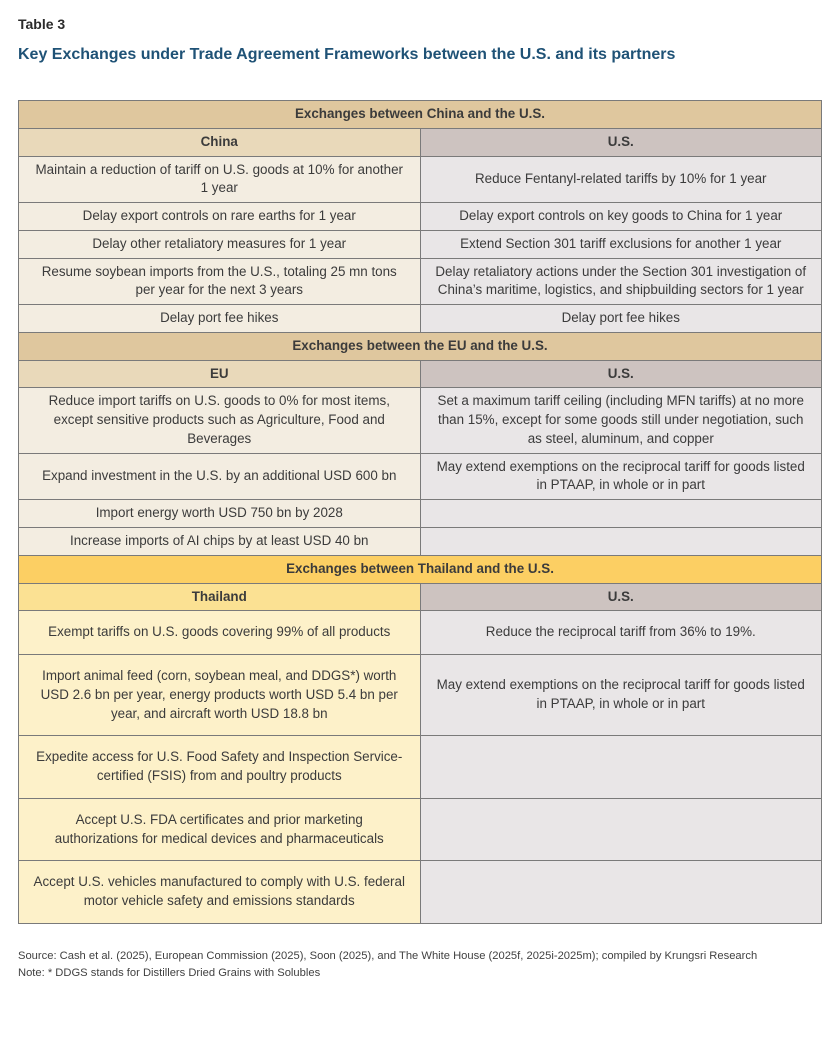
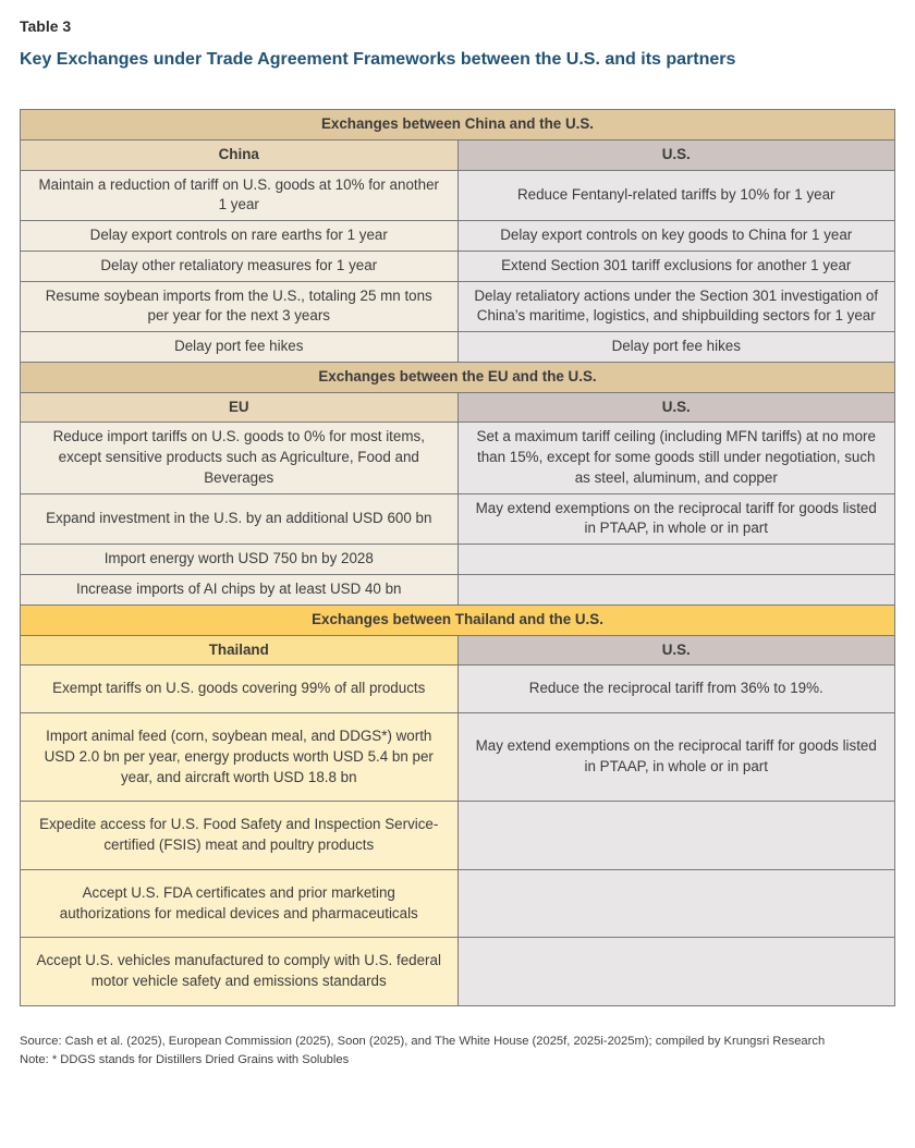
  Table 3
  Key Exchanges under Trade Agreement Frameworks between the U.S. and its partners
  Exchanges between China and the U.S.
  China	U.S.
  Maintain a reduction of tariff on U.S. goods at 10% for another 1 year	Reduce Fentanyl-related tariffs by 10% for 1 year
  Delay export controls on rare earths for 1 year	Delay export controls on key goods to China for 1 year
  Delay other retaliatory measures for 1 year	Extend Section 301 tariff exclusions for another 1 year
  Resume soybean imports from the U.S., totaling 25 mn tons per year for the next 3 years	Delay retaliatory actions under the Section 301 investigation of China’s maritime, logistics, and shipbuilding sectors for 1 year
  Delay port fee hikes	Delay port fee hikes
  Exchanges between the EU and the U.S.
  EU	U.S.
  Reduce import tariffs on U.S. goods to 0% for most items, except sensitive products such as Agriculture, Food and Beverages	Set a maximum tariff ceiling (including MFN tariffs) at no more than 15%, except for some goods still under negotiation, such as steel, aluminum, and copper
  Expand investment in the U.S. by an additional USD 600 bn	May extend exemptions on the reciprocal tariff for goods listed in PTAAP, in whole or in part
  Import energy worth USD 750 bn by 2028
  Increase imports of AI chips by at least USD 40 bn
  Exchanges between Thailand and the U.S.
  Thailand	U.S.
  Exempt tariffs on U.S. goods covering 99% of all products	Reduce the reciprocal tariff from 36% to 19%.
- Import animal feed (corn, soybean meal, and DDGS*) worth USD 2.6 bn per year, energy products worth USD 5.4 bn per year, and aircraft worth USD 18.8 bn	May extend exemptions on the reciprocal tariff for goods listed in PTAAP, in whole or in part
+ Import animal feed (corn, soybean meal, and DDGS*) worth USD 2.0 bn per year, energy products worth USD 5.4 bn per year, and aircraft worth USD 18.8 bn	May extend exemptions on the reciprocal tariff for goods listed in PTAAP, in whole or in part
- Expedite access for U.S. Food Safety and Inspection Service-certified (FSIS) from and poultry products
+ Expedite access for U.S. Food Safety and Inspection Service-certified (FSIS) meat and poultry products
  Accept U.S. FDA certificates and prior marketing authorizations for medical devices and pharmaceuticals
  Accept U.S. vehicles manufactured to comply with U.S. federal motor vehicle safety and emissions standards
  Source: Cash et al. (2025), European Commission (2025), Soon (2025), and The White House (2025f, 2025i-2025m); compiled by Krungsri Research
  Note: * DDGS stands for Distillers Dried Grains with Solubles
